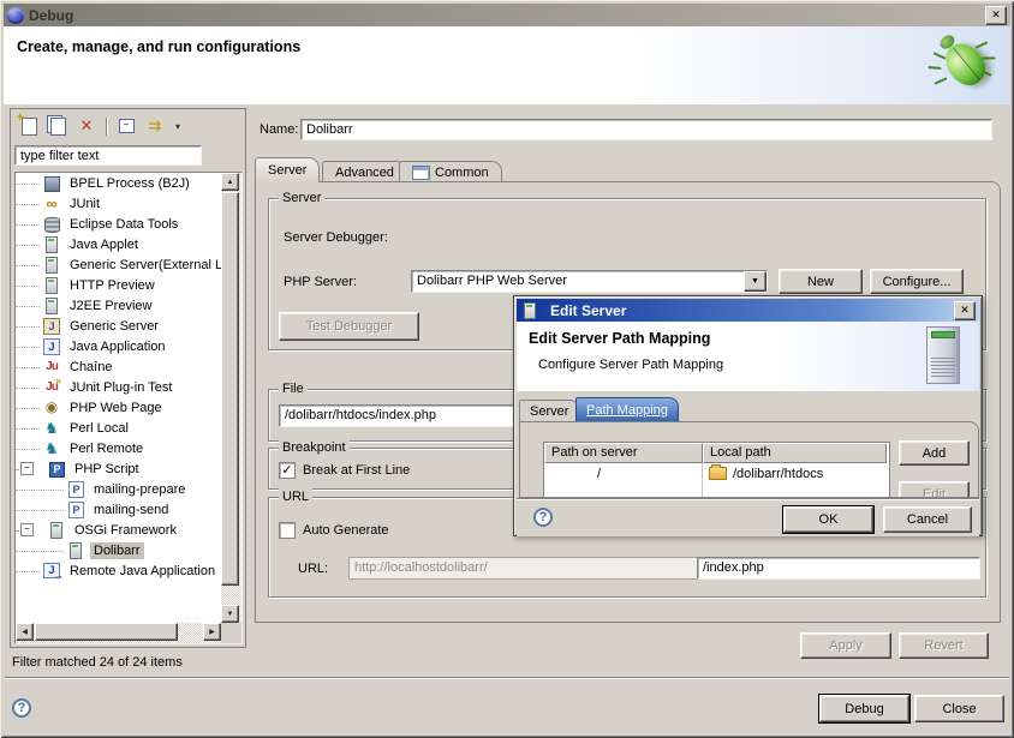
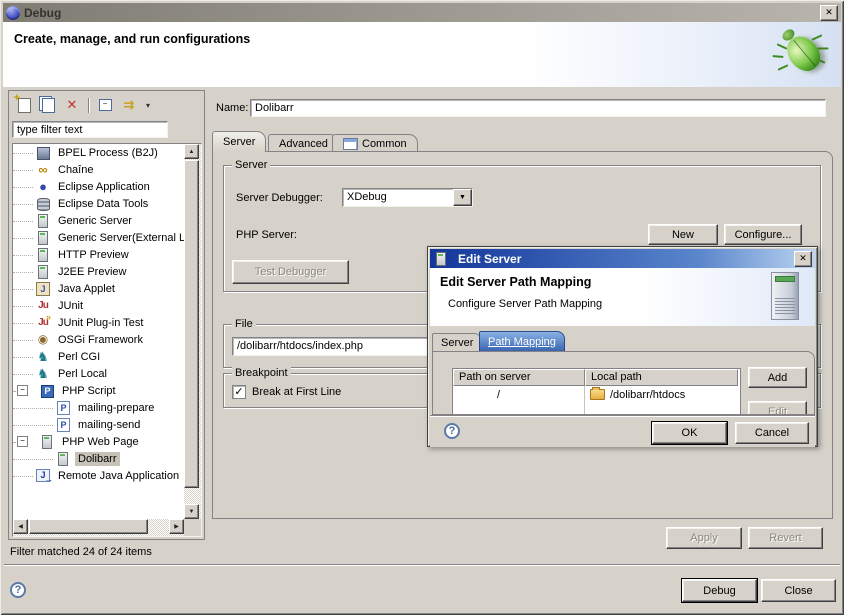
  Debug
  ✕
  Create, manage, and run configurations
  ✕
  −
  ⇉
  ▾
  type filter text
  BPEL Process (B2J)
- JUnit
+ Chaîne
+ Eclipse Application
  Eclipse Data Tools
- Java Applet
+ Generic Server
  Generic Server(External L
  HTTP Preview
  J2EE Preview
- Generic Server
+ Java Applet
- Java Application
- Chaîne
+ JUnit
  JUnit Plug-in Test
- PHP Web Page
+ OSGi Framework
+ Perl CGI
  Perl Local
- Perl Remote
  −
  PHP Script
  mailing-prepare
  mailing-send
  −
- OSGi Framework
+ PHP Web Page
  Dolibarr
  Remote Java Application
  Filter matched 24 of 24 items
  Name:
  Dolibarr
  Server
  Advanced
  Common
  Server
  Server Debugger:
+ XDebug
  PHP Server:
- Dolibarr PHP Web Server
  New
  Configure...
  Test Debugger
  File
  /dolibarr/htdocs/index.php
  Breakpoint
  ✓
  Break at First Line
- URL
- Auto Generate
- URL:
- http://localhostdolibarr/
- /index.php
  Apply
  Revert
  Edit Server
  ✕
  Edit Server Path Mapping
  Configure Server Path Mapping
  Server
  Path Mapping
  Path on server
  Local path
  /
  /dolibarr/htdocs
  Add
  Edit
  ?
  OK
  Cancel
  ?
  Debug
  Close
